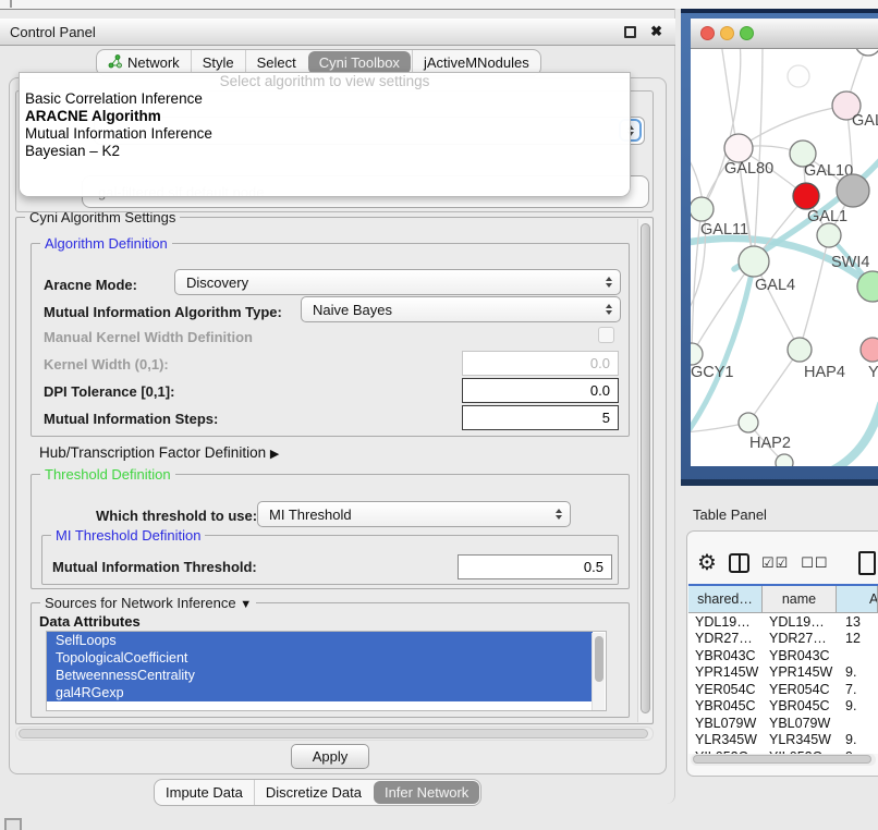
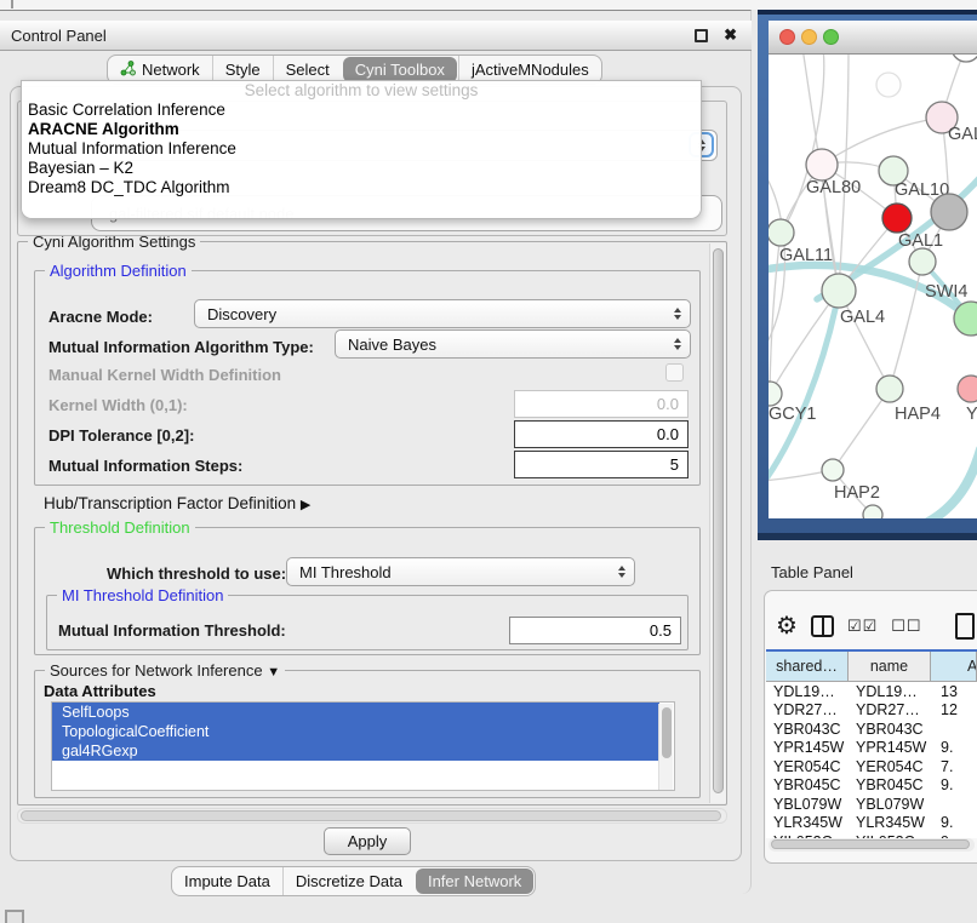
  Control Panel
  ✖
  Network
  Style
  Select
  Cyni Toolbox
  jActiveMNodules
  Select algorithm to view settings
  Basic Correlation Inference
  ARACNE Algorithm
  Mutual Information Inference
  Bayesian – K2
+ Dream8 DC_TDC Algorithm
  Cyni Algorithm Settings
  Algorithm Definition
  Aracne Mode:
  Discovery
  Mutual Information Algorithm Type:
  Naive Bayes
  Manual Kernel Width Definition
  Kernel Width (0,1):
  0.0
- DPI Tolerance [0,1]:
+ DPI Tolerance [0,2]:
  0.0
  Mutual Information Steps:
  5
  Hub/Transcription Factor Definition ▶
  Threshold Definition
  Which threshold to use:
  MI Threshold
  MI Threshold Definition
  Mutual Information Threshold:
  0.5
  Sources for Network Inference ▼
  Data Attributes
  SelfLoops
  TopologicalCoefficient
- BetweennessCentrality
  gal4RGexp
  Apply
  Impute Data
  Discretize Data
  Infer Network
  GAL80
  GAL10
  GAL1
  GAL11
  GAL4
  SWI4
  GCY1
  HAP4
  Y
  HAP2
  Table Panel
  ⚙
  ☑☑
  ☐☐
  shared…
  name
  A
  YDL19…
  YDL19…
  13
  YDR27…
  YDR27…
  12
  YBR043C
  YBR043C
  YPR145W
  YPR145W
  9.
  YER054C
  YER054C
  7.
  YBR045C
  YBR045C
  9.
  YBL079W
  YBL079W
  YLR345W
  YLR345W
  9.
